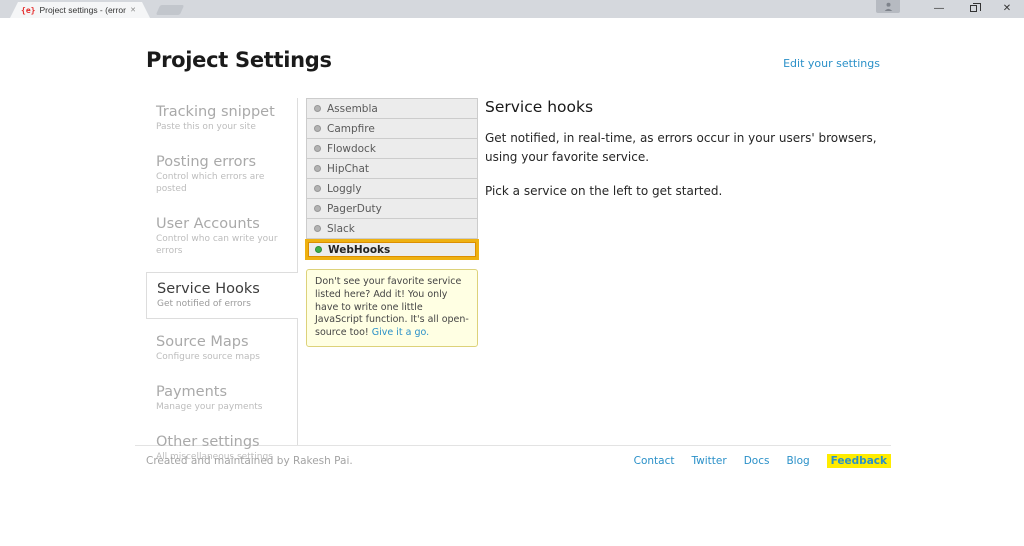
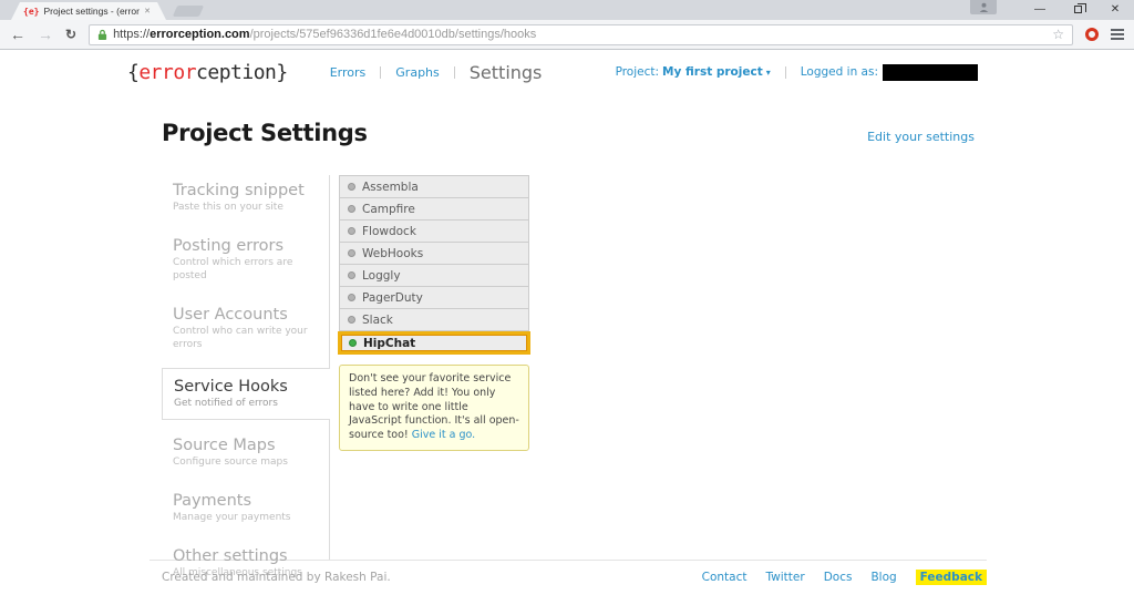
  {e}
  Project settings - (error
  —
  ✕
+ ←
+ →
+ ↻
+ https://errorception.com/projects/575ef96336d1fe6e4d0010db/settings/hooks
+ ☆
+ {errorception}
+ Errors
+ Graphs
+ Settings
+ Project:
+ My first project
+ ▾
+ Logged in as:
  Project Settings
  Edit your settings
  Tracking snippet
  Paste this on your site
  Posting errors
  Control which errors are posted
  User Accounts
  Control who can write your errors
  Service Hooks
  Get notified of errors
  Source Maps
  Configure source maps
  Payments
  Manage your payments
  Other settings
  All miscellaneous settings
  Assembla
  Campfire
  Flowdock
- HipChat
+ WebHooks
  Loggly
  PagerDuty
  Slack
- WebHooks
+ HipChat
  Don't see your favorite service listed here? Add it! You only have to write one little JavaScript function. It's all open-source too! Give it a go.
- Service hooks
- Get notified, in real-time, as errors occur in your users' browsers, using your favorite service.
- Pick a service on the left to get started.
  Created and maintained by Rakesh Pai.
  Contact
  Twitter
  Docs
  Blog
  Feedback
